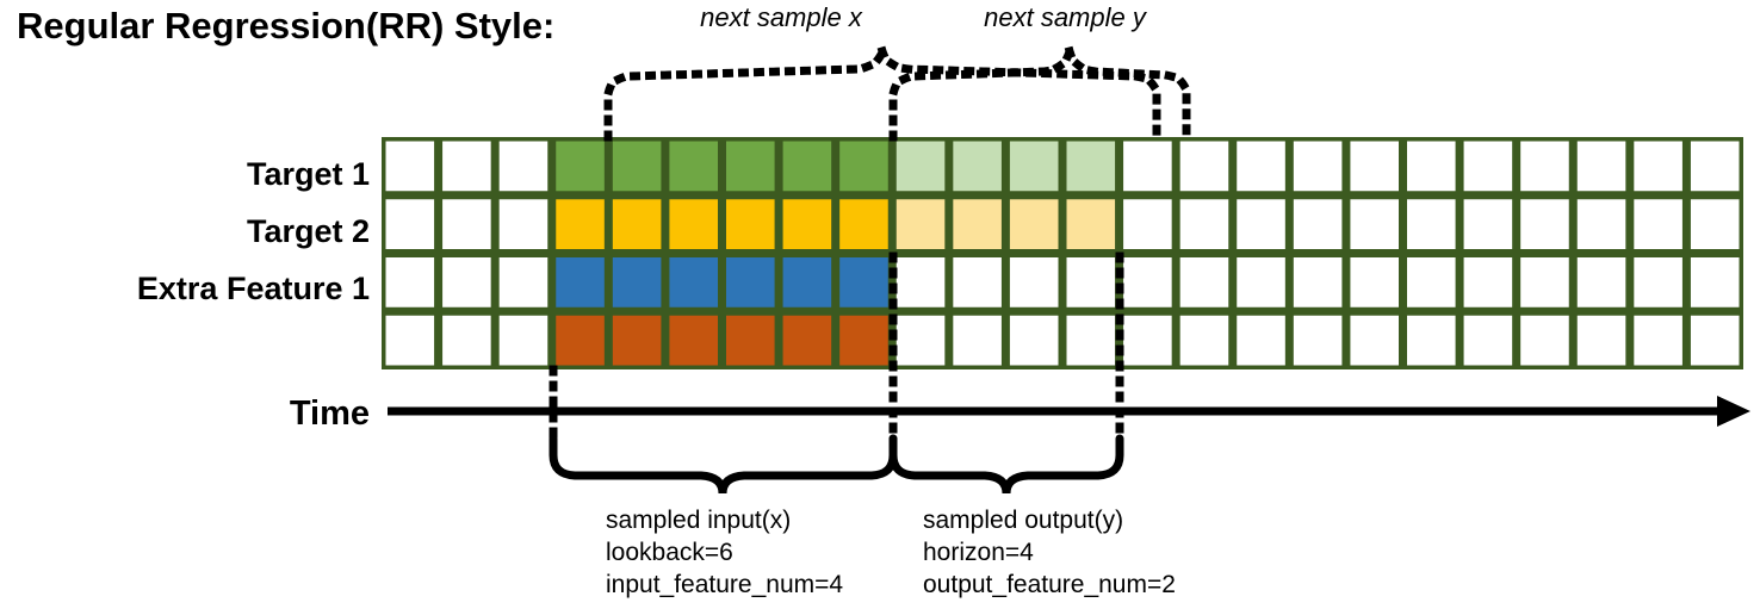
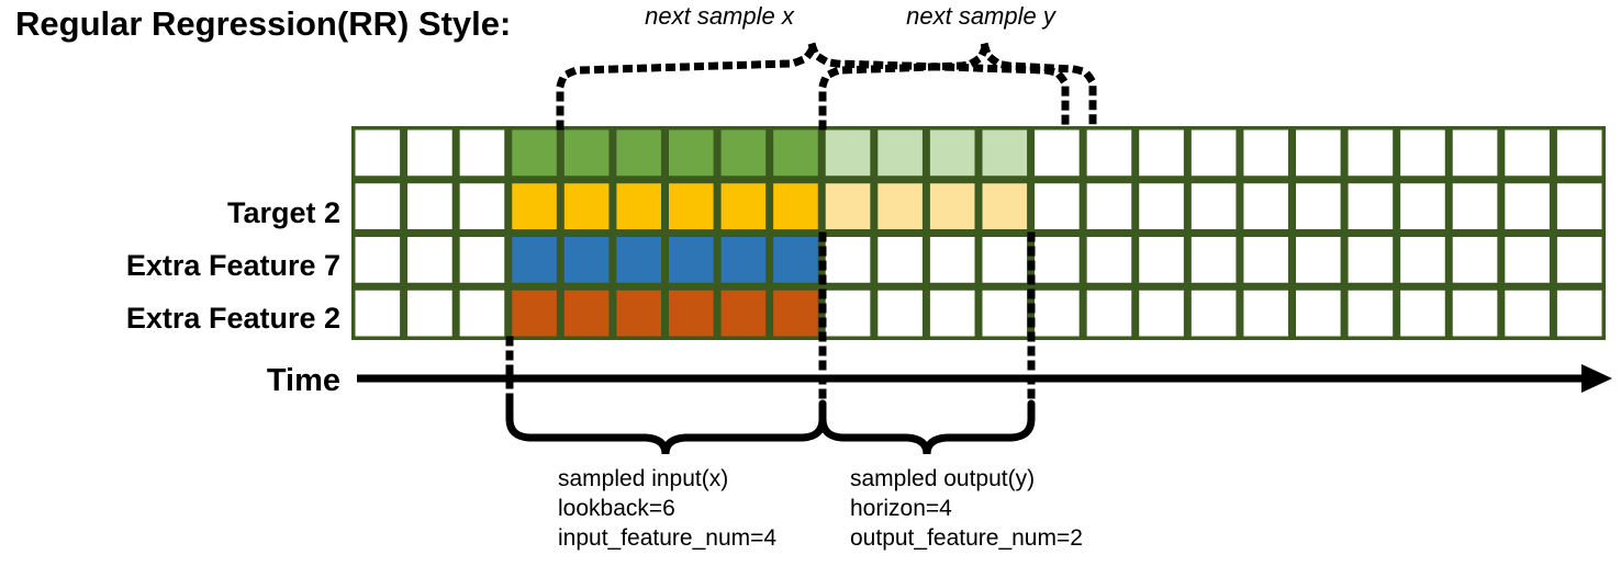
  Regular Regression(RR) Style:
- Target 1
  Target 2
- Extra Feature 1
+ Extra Feature 7
+ Extra Feature 2
  next sample x
  next sample y
  Time
  sampled input(x)
  lookback=6
  input_feature_num=4
  sampled output(y)
  horizon=4
  output_feature_num=2
